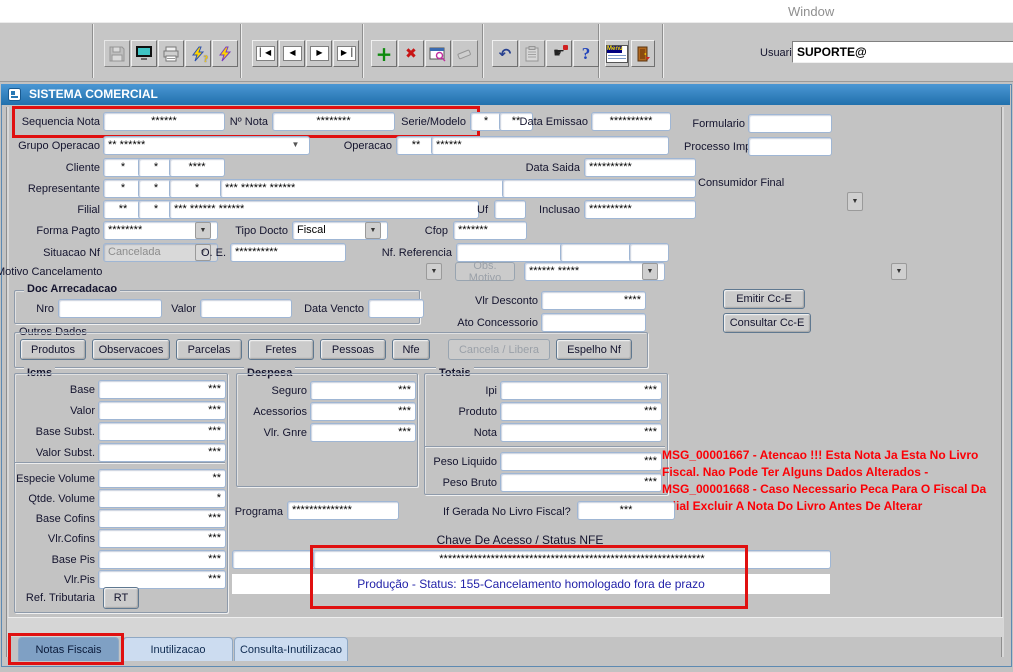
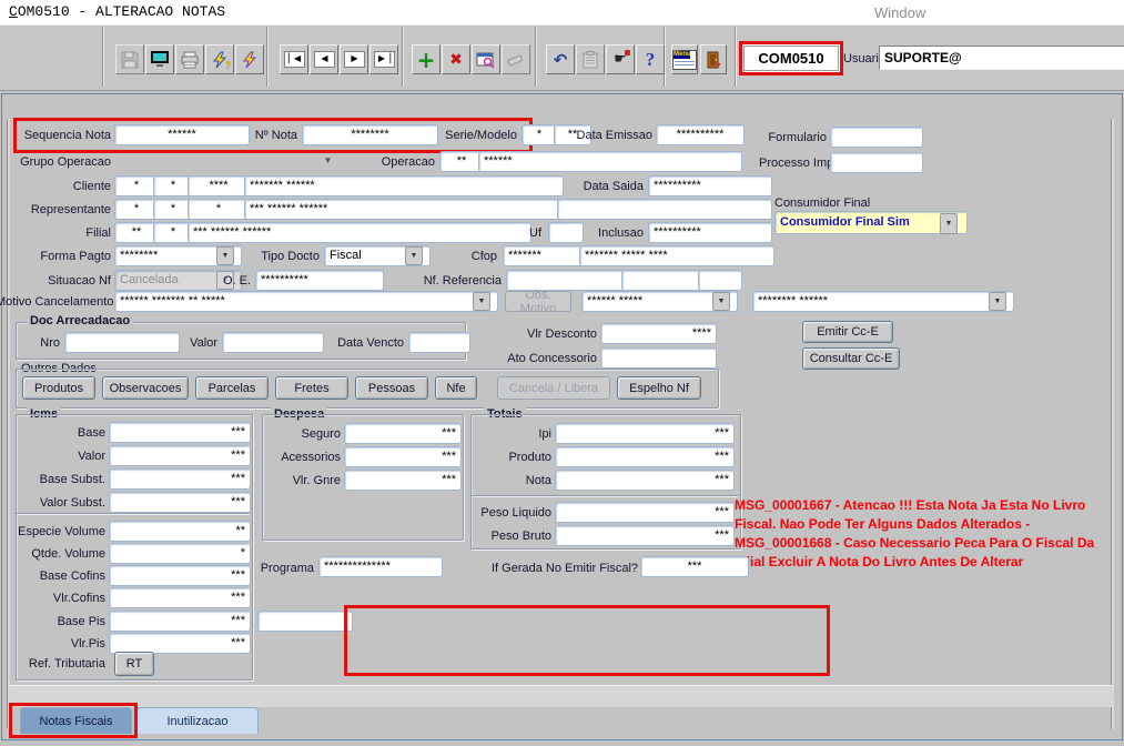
+ COM0510 - ALTERACAO NOTAS
  Window
  ?
  ▏◀
  ◀
  ▶
  ▶▕
  +
  ✖
  ↶
  ☛
  ?
+ COM0510
  Usuari
  SUPORTE@
- SISTEMA COMERCIAL
  Sequencia Nota
  ******
  Nº Nota
  ********
  Serie/Modelo
  *
  **
  Data Emissao
  **********
  Formulario
  Grupo Operacao
- ** ******
  ▼
  Operacao
  **
  ******
  Processo Im
  Cliente
  *
  *
  ****
+ ******* ******
  Data Saida
  **********
  Representante
  *
  *
  *
  *** ****** ******
  Consumidor Final
  Filial
  **
  *
  *** ****** ******
  Uf
  Inclusao
  **********
+ Consumidor Final Sim
  Forma Pagto
  ********
  Tipo Docto
  Fiscal
  Cfop
  *******
+ ******* ***** ****
  Situacao Nf
  Cancelada
  O. E.
  **********
  Nf. Referencia
  Motivo Cancelamento
+ ****** ******* ** *****
  Obs. Motivo
  ****** *****
+ ******** ******
  Doc Arrecadacao
  Nro
  Valor
  Data Vencto
  Vlr Desconto
  ****
  Ato Concessorio
  Emitir Cc-E
  Consultar Cc-E
  Outros Dados
  Produtos
  Observacoes
  Parcelas
  Fretes
  Pessoas
  Nfe
  Cancela / Libera
  Espelho Nf
  Icms
  Base
  ***
  Valor
  ***
  Base Subst.
  ***
  Valor Subst.
  ***
  Especie Volume
  **
  Qtde. Volume
  *
  Base Cofins
  ***
  Vlr.Cofins
  ***
  Base Pis
  ***
  Vlr.Pis
  ***
  Ref. Tributaria
  RT
  Despesa
  Seguro
  ***
  Acessorios
  ***
  Vlr. Gnre
  ***
  Totais
  Ipi
  ***
  Produto
  ***
  Nota
  ***
  Peso Liquido
  ***
  Peso Bruto
  ***
  MSG_00001667 - Atencao !!! Esta Nota Ja Esta No Livro Fiscal. Nao Pode Ter Alguns Dados Alterados - MSG_00001668 - Caso Necessario Peca Para O Fiscal Da ial Excluir A Nota Do Livro Antes De Alterar
  Programa
  **************
- If Gerada No Livro Fiscal?
+ If Gerada No Emitir Fiscal?
  ***
- Chave De Acesso / Status NFE
- **************************************************************
- Produção - Status: 155-Cancelamento homologado fora de prazo
  Notas Fiscais
  Inutilizacao
- Consulta-Inutilizacao
